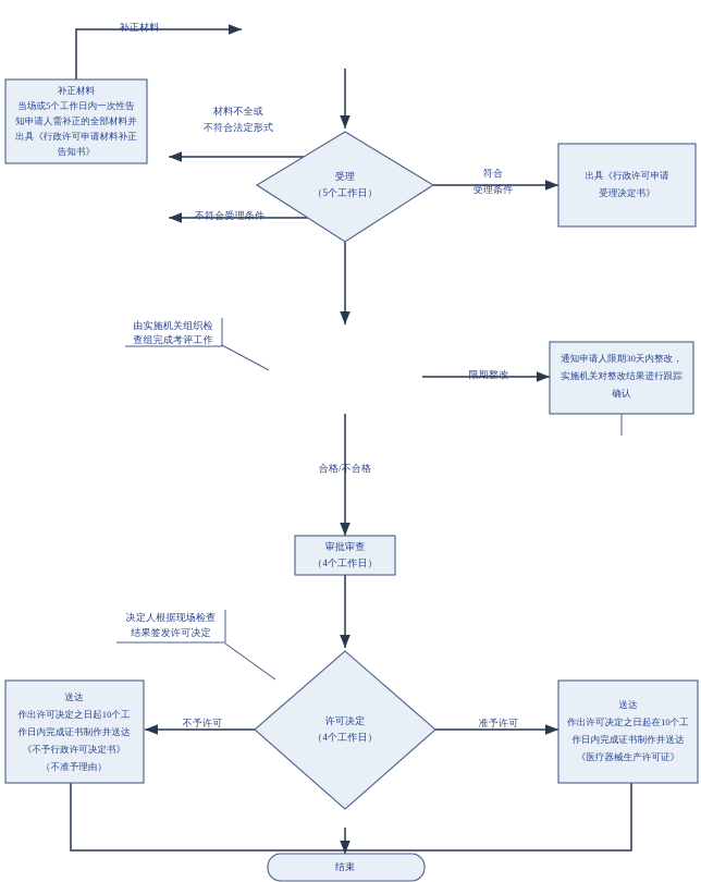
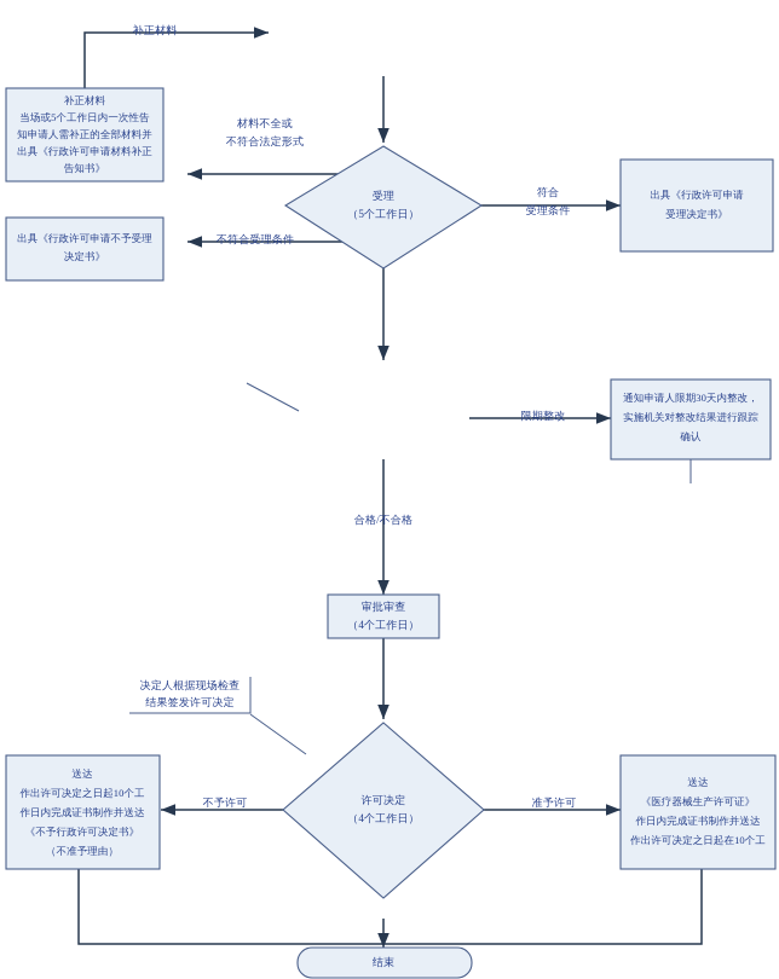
  补正材料
  当场或5个工作日内一次性告
  知申请人需补正的全部材料并
  出具《行政许可申请材料补正
  告知书》
  受理
  （5个工作日）
  出具《行政许可申请
  受理决定书》
+ 出具《行政许可申请不予受理
+ 决定书》
  通知申请人限期30天内整改，
  实施机关对整改结果进行跟踪
  确认
  审批审查
  （4个工作日）
  许可决定
  （4个工作日）
  送达
  作出许可决定之日起10个工
  作日内完成证书制作并送达
  《不予行政许可决定书》
  （不准予理由）
  送达
- 作出许可决定之日起在10个工
+ 《医疗器械生产许可证》
  作日内完成证书制作并送达
- 《医疗器械生产许可证》
+ 作出许可决定之日起在10个工
  结束
- 由实施机关组织检
- 查组完成考评工作
  决定人根据现场检查
  结果签发许可决定
  补正材料
  材料不全或
  不符合法定形式
  符合
  受理条件
  不符合受理条件
  限期整改
  合格/不合格
  不予许可
  准予许可
